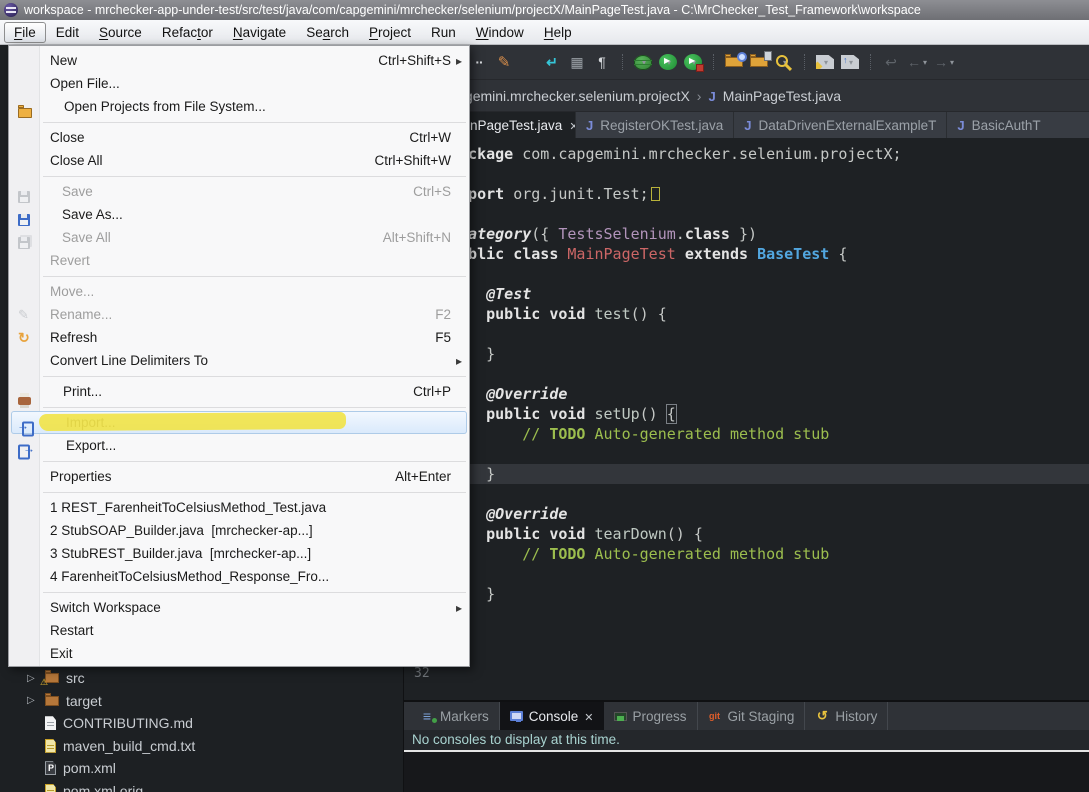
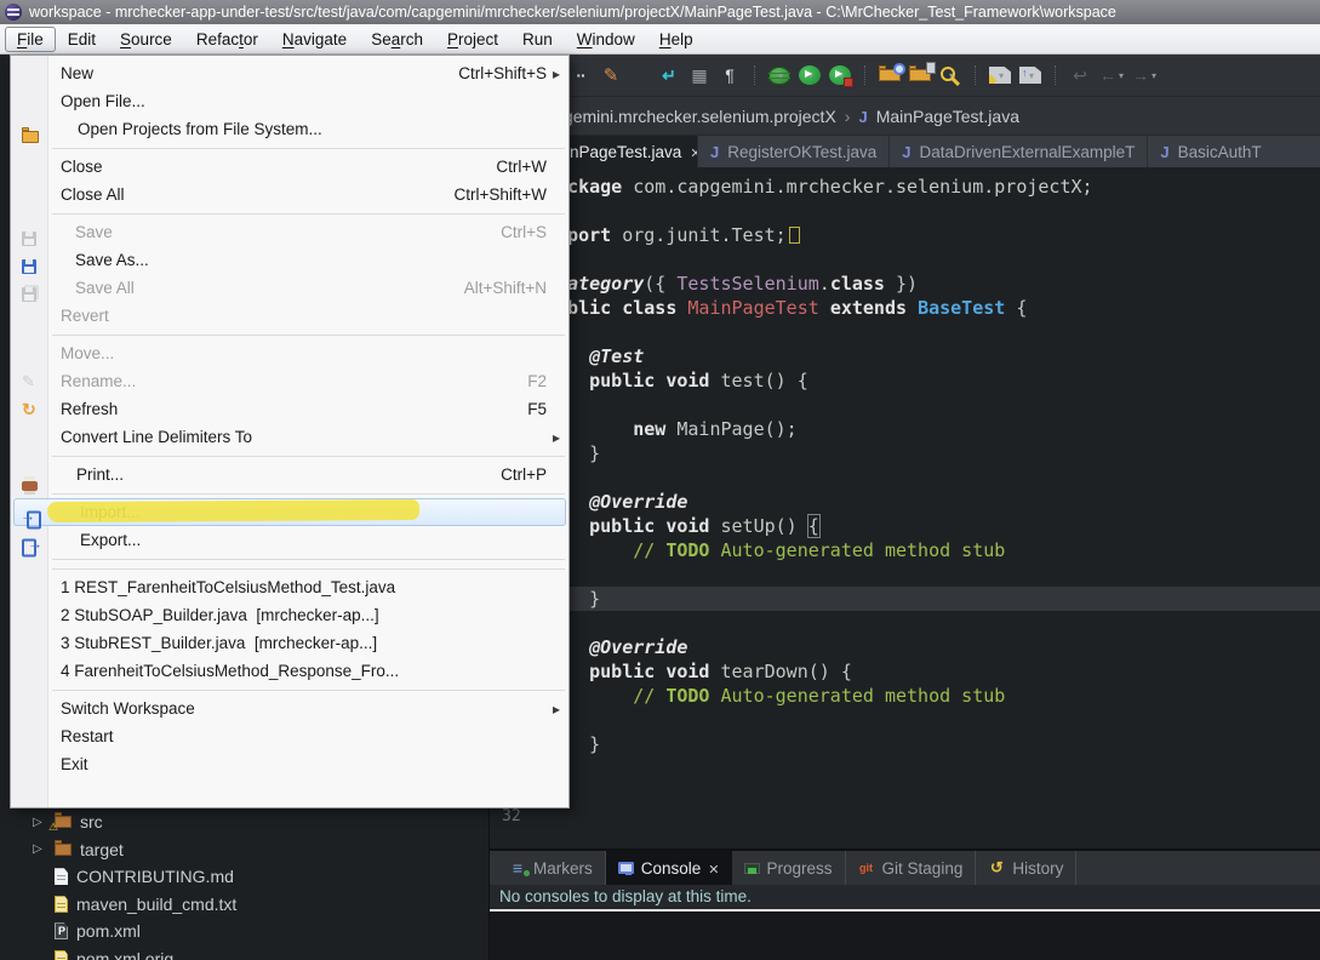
  workspace - mrchecker-app-under-test/src/test/java/com/capgemini/mrchecker/selenium/projectX/MainPageTest.java - C:\MrChecker_Test_Framework\workspace
  File
  Edit
  Source
  Refactor
  Navigate
  Search
  Project
  Run
  Window
  Help
  ▷
  src
  ▷
  target
  CONTRIBUTING.md
  maven_build_cmd.txt
  pom.xml
  pom.xml.orig
  ··
  ↵
  ▦
  ¶
  ▾
  ▾
  ▾
  ▾
  ↩
  ←
  ▾
  →
  ▾
  emini.mrchecker.selenium.projectX
  MainPageTest.java
  nPageTest.java
  RegisterOKTest.java
  DataDrivenExternalExampleT
  BasicAuthT
  ckage com.capgemini.mrchecker.selenium.projectX;
  port org.junit.Test;
  ategory({ TestsSelenium.class })
  blic class MainPageTest extends BaseTest {
  @Test
  public void test() {
+ new MainPage();
  }
  @Override
  public void setUp() {
  // TODO Auto-generated method stub
  }
  @Override
  public void tearDown() {
  // TODO Auto-generated method stub
  }
  32
  Markers
  Console
  Progress
  Git Staging
  History
  No consoles to display at this time.
  New
  Ctrl+Shift+S
  Open File...
  Open Projects from File System...
  Close
  Ctrl+W
  Close All
  Ctrl+Shift+W
  Save
  Ctrl+S
  Save As...
  Save All
  Alt+Shift+N
  Revert
  Move...
  Rename...
  F2
  Refresh
  F5
  Convert Line Delimiters To
  Print...
  Ctrl+P
  Import...
  Export...
- Properties
- Alt+Enter
  1 REST_FarenheitToCelsiusMethod_Test.java
  2 StubSOAP_Builder.java [mrchecker-ap...]
  3 StubREST_Builder.java [mrchecker-ap...]
  4 FarenheitToCelsiusMethod_Response_Fro...
  Switch Workspace
  Restart
  Exit
